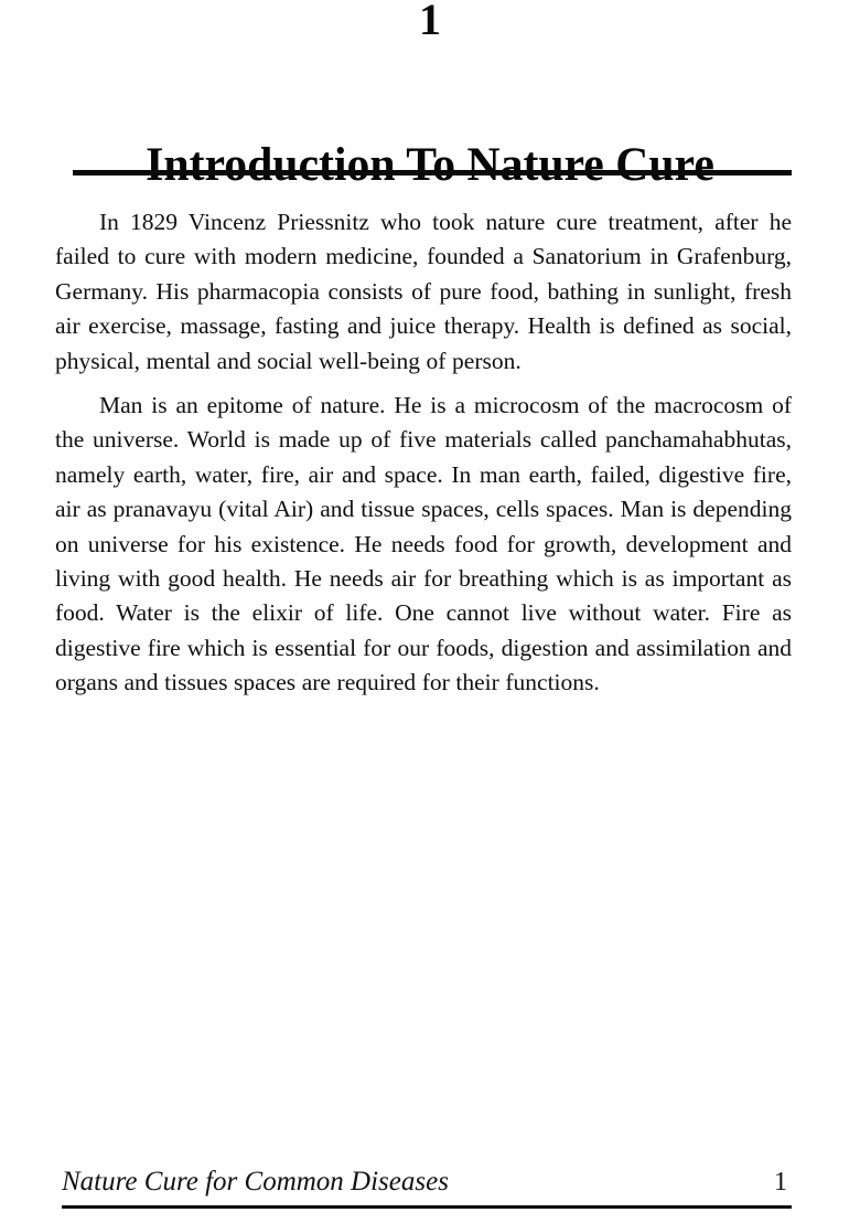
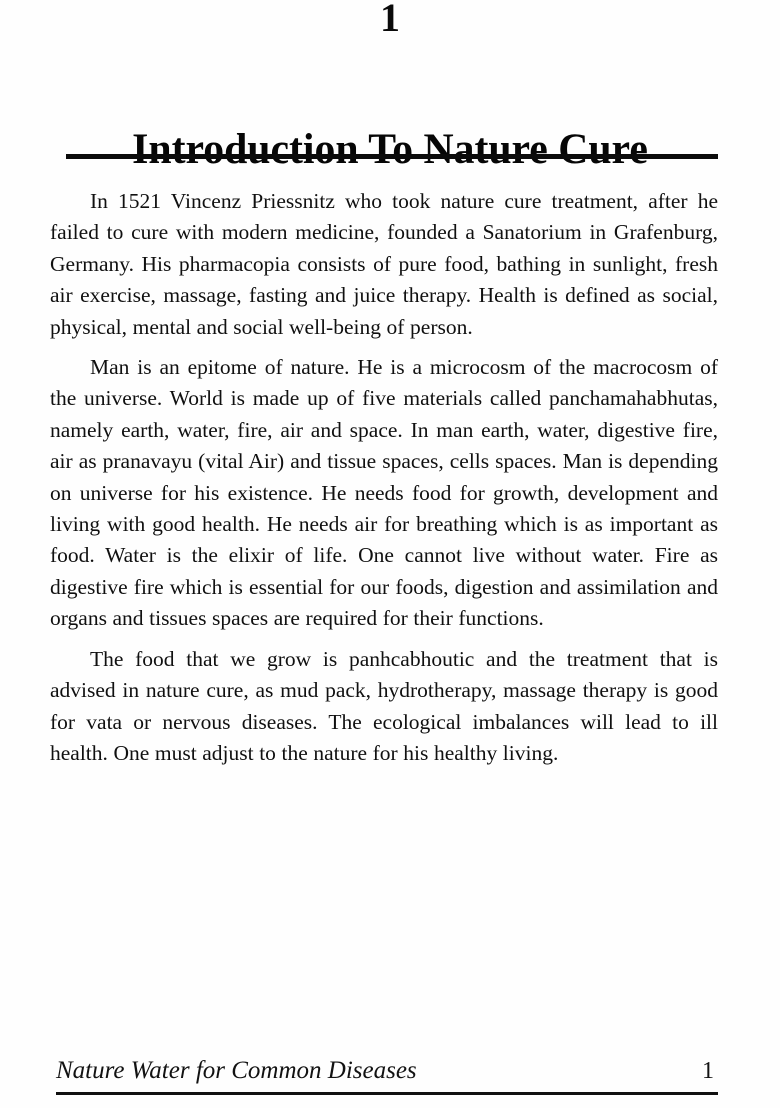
  1
  Introduction To Nature Cure
- In 1829 Vincenz Priessnitz who took nature cure treatment, after he failed to cure with modern medicine, founded a Sanatorium in Grafenburg, Germany. His pharmacopia consists of pure food, bathing in sunlight, fresh air exercise, massage, fasting and juice therapy. Health is defined as social, physical, mental and social well-being of person.
+ In 1521 Vincenz Priessnitz who took nature cure treatment, after he failed to cure with modern medicine, founded a Sanatorium in Grafenburg, Germany. His pharmacopia consists of pure food, bathing in sunlight, fresh air exercise, massage, fasting and juice therapy. Health is defined as social, physical, mental and social well-being of person.
- Man is an epitome of nature. He is a microcosm of the macrocosm of the universe. World is made up of five materials called panchamahabhutas, namely earth, water, fire, air and space. In man earth, failed, digestive fire, air as pranavayu (vital Air) and tissue spaces, cells spaces. Man is depending on universe for his existence. He needs food for growth, development and living with good health. He needs air for breathing which is as important as food. Water is the elixir of life. One cannot live without water. Fire as digestive fire which is essential for our foods, digestion and assimilation and organs and tissues spaces are required for their functions.
+ Man is an epitome of nature. He is a microcosm of the macrocosm of the universe. World is made up of five materials called panchamahabhutas, namely earth, water, fire, air and space. In man earth, water, digestive fire, air as pranavayu (vital Air) and tissue spaces, cells spaces. Man is depending on universe for his existence. He needs food for growth, development and living with good health. He needs air for breathing which is as important as food. Water is the elixir of life. One cannot live without water. Fire as digestive fire which is essential for our foods, digestion and assimilation and organs and tissues spaces are required for their functions.
+ The food that we grow is panhcabhoutic and the treatment that is advised in nature cure, as mud pack, hydrotherapy, massage therapy is good for vata or nervous diseases. The ecological imbalances will lead to ill health. One must adjust to the nature for his healthy living.
- Nature Cure for Common Diseases
+ Nature Water for Common Diseases
  1
